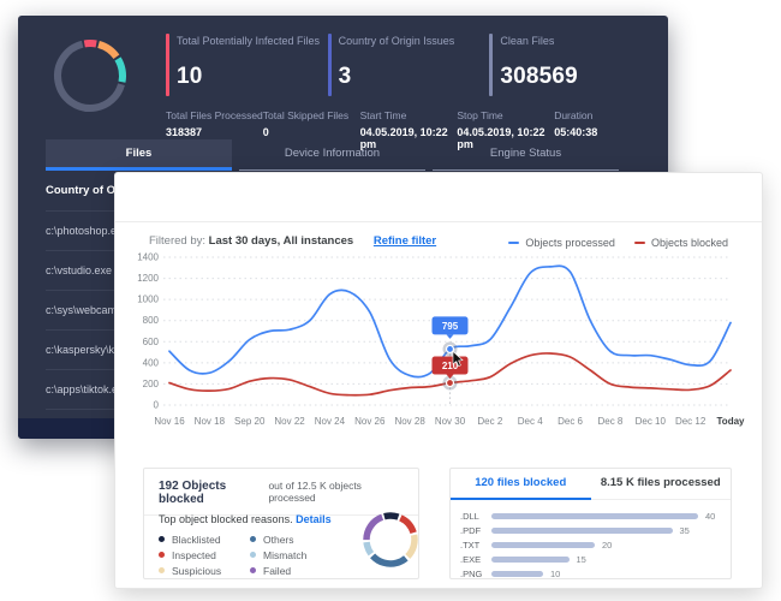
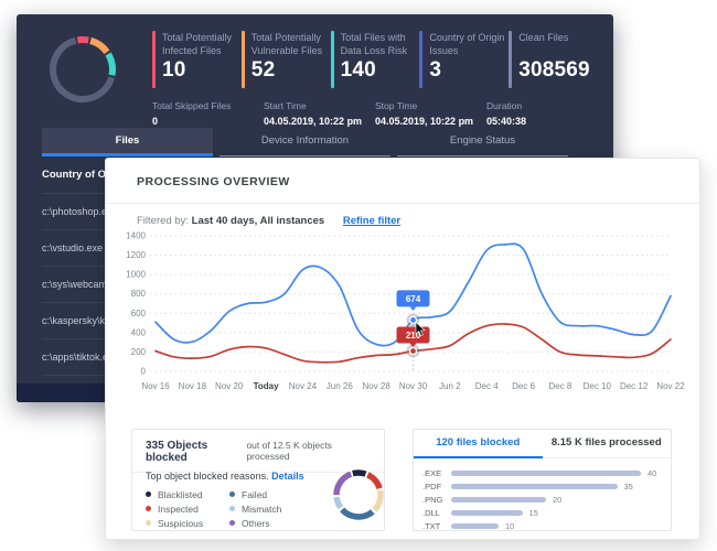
  Total Potentially Infected Files
  10
+ Total Potentially Vulnerable Files
+ 52
+ Total Files with Data Loss Risk
+ 140
  Country of Origin Issues
  3
  Clean Files
  308569
- Total Files Processed
- 318387
  Total Skipped Files
  0
  Start Time
  04.05.2019, 10:22 pm
  Stop Time
  04.05.2019, 10:22 pm
  Duration
  05:40:38
  Files
  Device Information
  Engine Status
  c:\photoshop.
  c:\vstudio.exe
  c:\sys\webcam
  c:\kaspersky\k
  c:\apps\tiktok.
+ PROCESSING OVERVIEW
- Filtered by: Last 30 days, All instances Refine filter
+ Filtered by: Last 40 days, All instances Refine filter
- Objects processed
- Objects blocked
  0
  200
  400
  600
  800
  1000
  1200
  1400
  Nov 16
  Nov 18
- Sep 20
+ Nov 20
- Nov 22
+ Today
  Nov 24
- Nov 26
+ Jun 26
  Nov 28
  Nov 30
- Dec 2
+ Jun 2
  Dec 4
  Dec 6
  Dec 8
  Dec 10
  Dec 12
- Today
+ Nov 22
- 795
+ 674
  210
- 192 Objects blocked
+ 335 Objects blocked
  out of 12.5 K objects processed
  Top object blocked reasons. Details
  Blacklisted
  Inspected
  Suspicious
- Others
+ Failed
  Mismatch
- Failed
+ Others
  120 files blocked
  8.15 K files processed
- .DLL
+ .EXE
  40
  .PDF
  35
- .TXT
+ .PNG
  20
- .EXE
+ .DLL
  15
- .PNG
+ .TXT
  10
